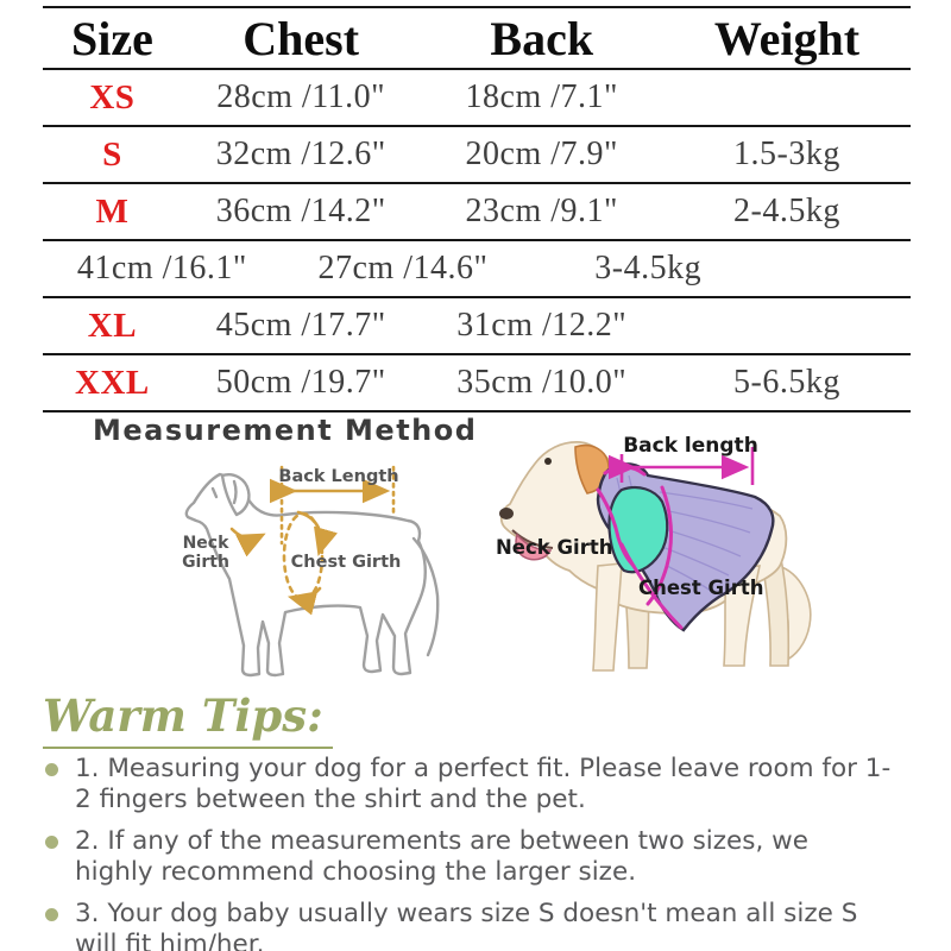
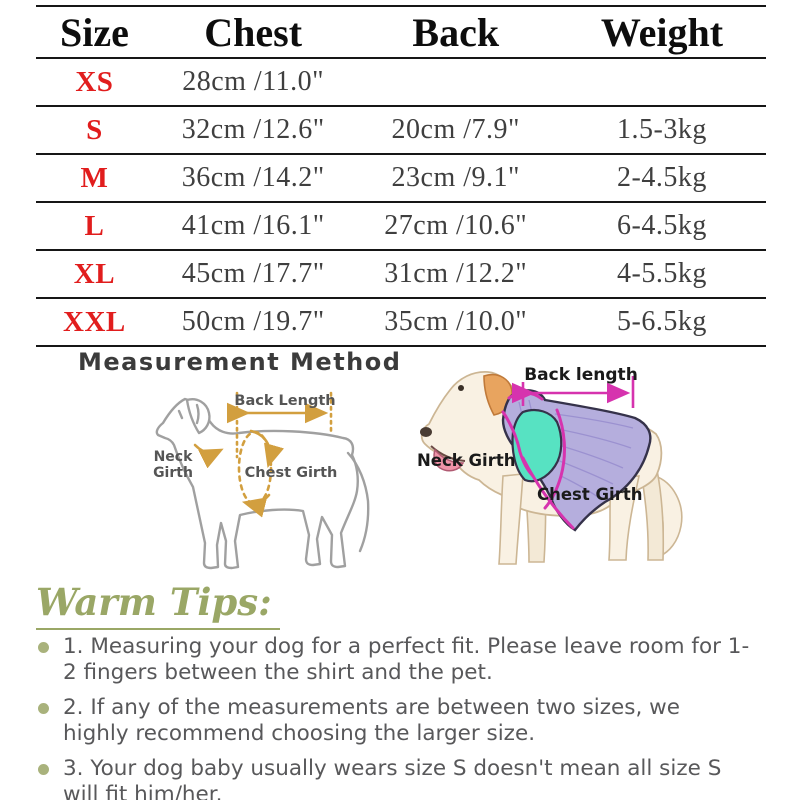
  Size
  Chest
  Back
  Weight
  XS
  28cm /11.0"
- 18cm /7.1"
  S
  32cm /12.6"
  20cm /7.9"
  1.5-3kg
  M
  36cm /14.2"
  23cm /9.1"
  2-4.5kg
+ L
  41cm /16.1"
- 27cm /14.6"
+ 27cm /10.6"
- 3-4.5kg
+ 6-4.5kg
  XL
  45cm /17.7"
  31cm /12.2"
+ 4-5.5kg
  XXL
  50cm /19.7"
  35cm /10.0"
  5-6.5kg
  Measurement Method
  Back Length
  Neck
  Girth
  Chest Girth
  Back length
  Neck Girth
  Chest Girth
  Warm Tips:
  1. Measuring your dog for a perfect fit. Please leave room for 1-2 fingers between the shirt and the pet.
  2. If any of the measurements are between two sizes, we highly recommend choosing the larger size.
  3. Your dog baby usually wears size S doesn't mean all size S will fit him/her.
